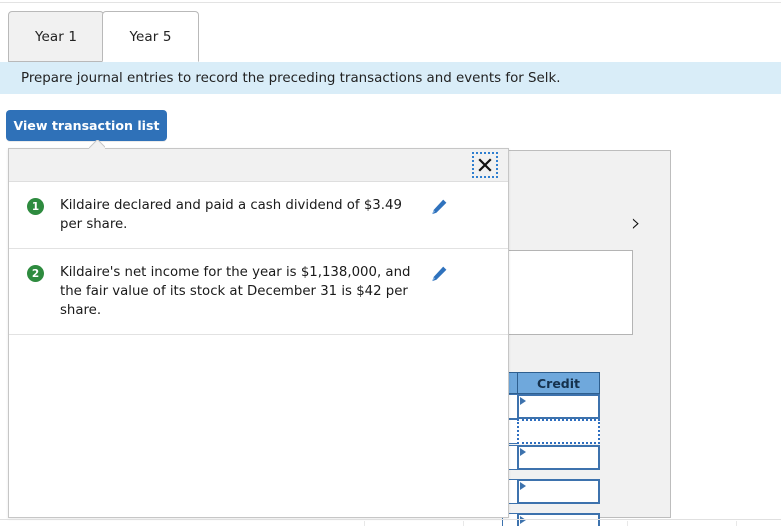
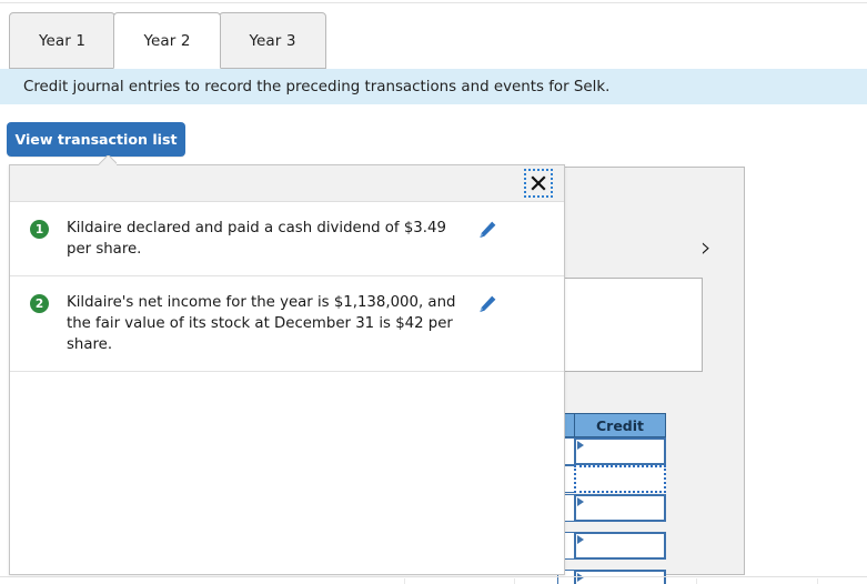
  Year 1
- Year 5
+ Year 2
+ Year 3
- Prepare journal entries to record the preceding transactions and events for Selk.
+ Credit journal entries to record the preceding transactions and events for Selk.
  View transaction list
  ›
  Credit
  1
  Kildaire declared and paid a cash dividend of $3.49 per share.
  2
  Kildaire's net income for the year is $1,138,000, and the fair value of its stock at December 31 is $42 per share.
